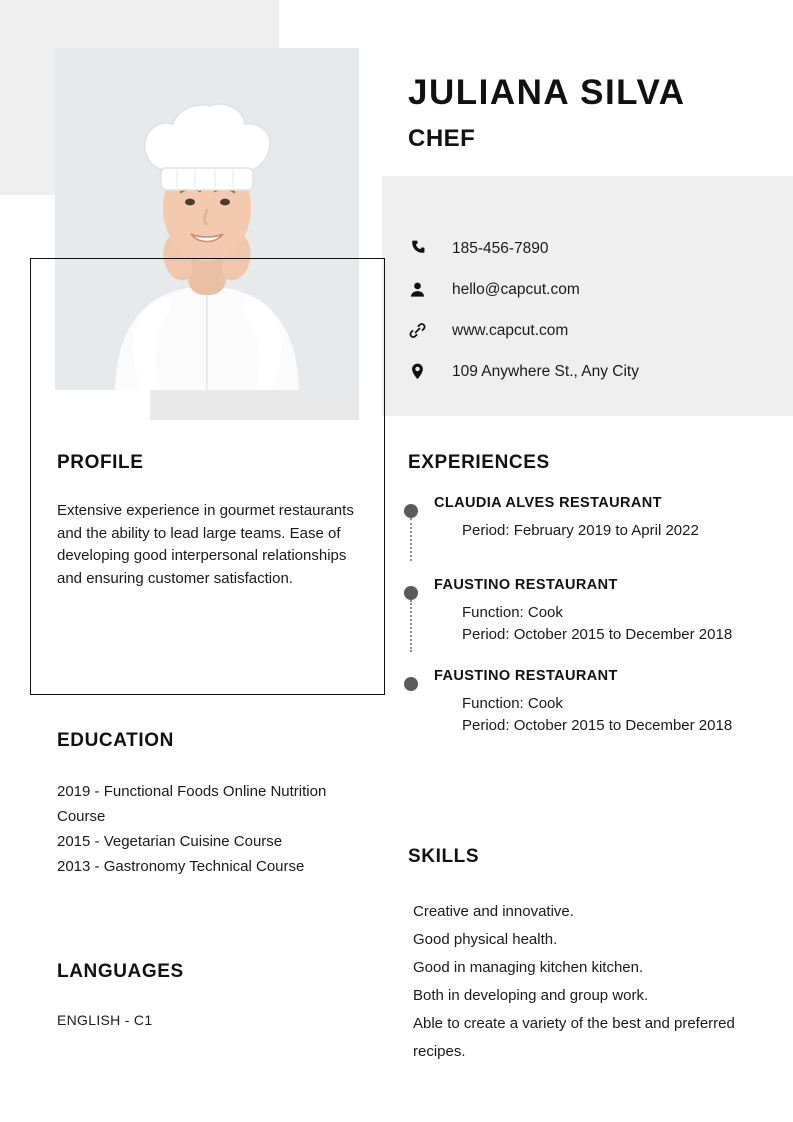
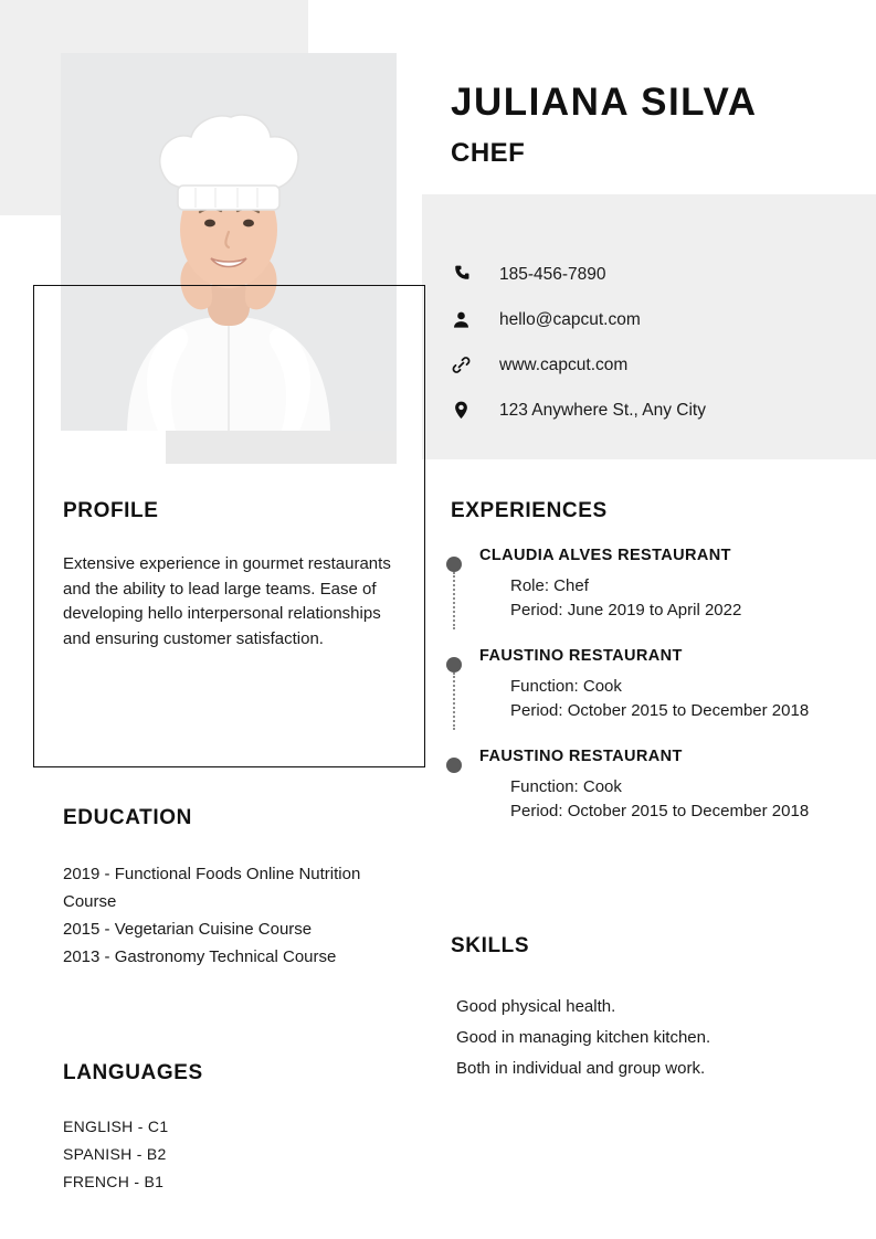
  JULIANA SILVA
  CHEF
  185-456-7890
  hello@capcut.com
  www.capcut.com
- 109 Anywhere St., Any City
+ 123 Anywhere St., Any City
  PROFILE
- Extensive experience in gourmet restaurants and the ability to lead large teams. Ease of developing good interpersonal relationships and ensuring customer satisfaction.
+ Extensive experience in gourmet restaurants and the ability to lead large teams. Ease of developing hello interpersonal relationships and ensuring customer satisfaction.
  EDUCATION
  2019 - Functional Foods Online Nutrition Course
  2015 - Vegetarian Cuisine Course
  2013 - Gastronomy Technical Course
  LANGUAGES
  ENGLISH - C1
+ SPANISH - B2
+ FRENCH - B1
  EXPERIENCES
  CLAUDIA ALVES RESTAURANT
+ Role: Chef
- Period: February 2019 to April 2022
+ Period: June 2019 to April 2022
  FAUSTINO RESTAURANT
  Function: Cook
  Period: October 2015 to December 2018
  FAUSTINO RESTAURANT
  Function: Cook
  Period: October 2015 to December 2018
  SKILLS
- Creative and innovative.
  Good physical health.
  Good in managing kitchen kitchen.
- Both in developing and group work.
+ Both in individual and group work.
- Able to create a variety of the best and preferred recipes.
